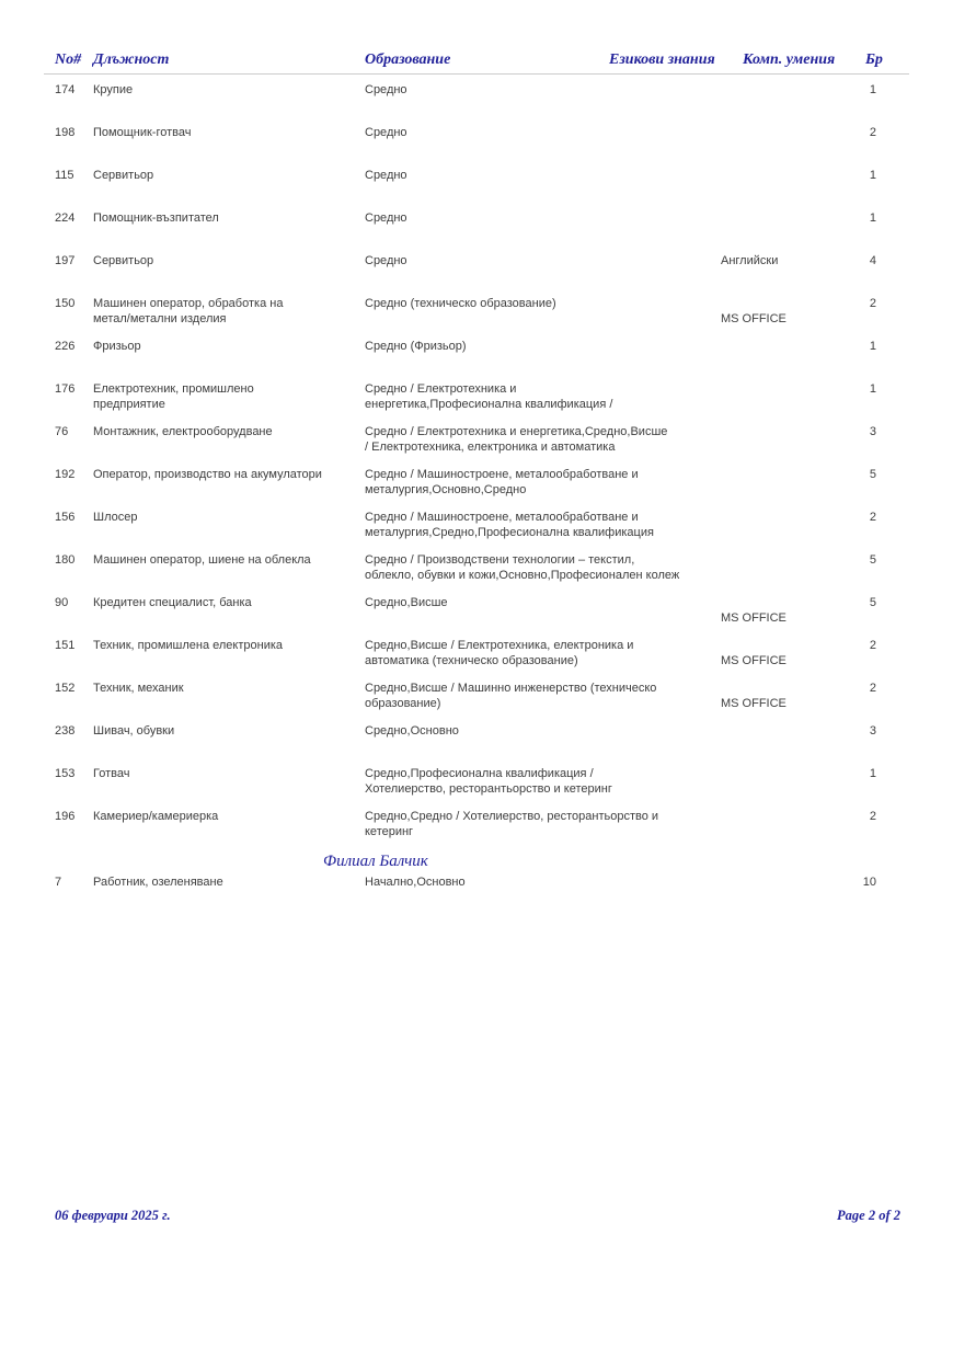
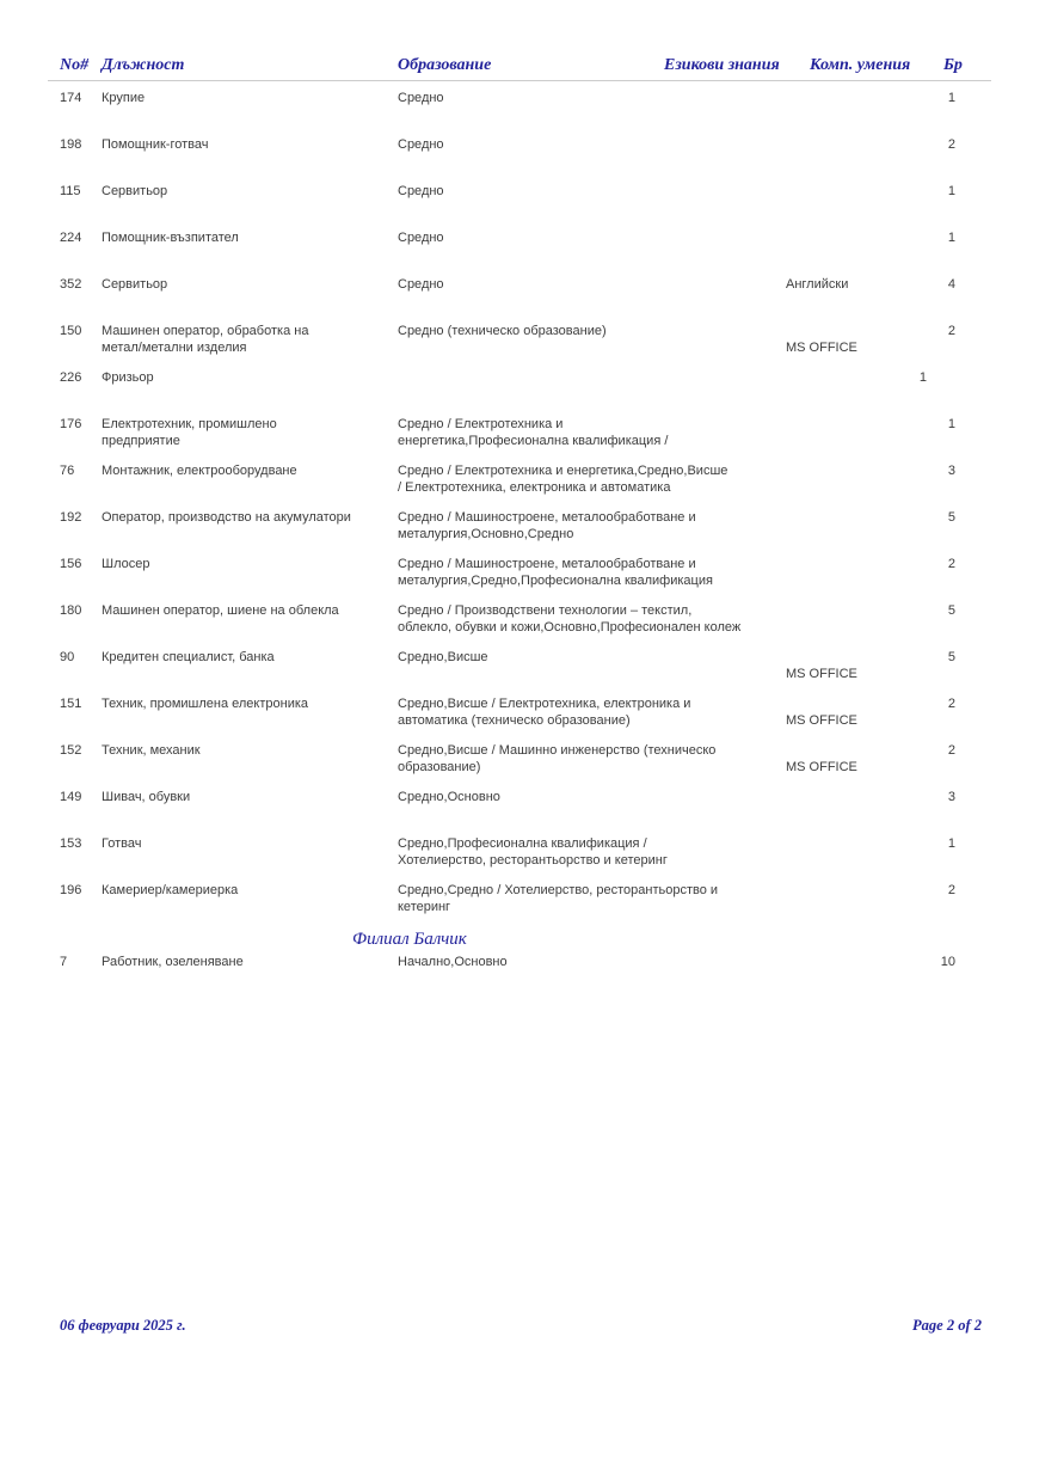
  No#
  Длъжност
  Образование
  Езикови знания
  Комп. умения
  Бр
  174
  Крупие
  Средно
  1
  198
  Помощник-готвач
  Средно
  2
  115
  Сервитьор
  Средно
  1
  224
  Помощник-възпитател
  Средно
  1
- 197
+ 352
  Сервитьор
  Средно
  Английски
  4
  150
  Машинен оператор, обработка на
  метал/метални изделия
  Средно (техническо образование)
  MS OFFICE
  2
  226
  Фризьор
- Средно (Фризьор)
  1
  176
  Електротехник, промишлено
  предприятие
  Средно / Електротехника и
  енергетика,Професионална квалификация /
  1
  76
  Монтажник, електрооборудване
  Средно / Електротехника и енергетика,Средно,Висше
  / Електротехника, електроника и автоматика
  3
  192
  Оператор, производство на акумулатори
  Средно / Машиностроене, металообработване и
  металургия,Основно,Средно
  5
  156
  Шлосер
  Средно / Машиностроене, металообработване и
  металургия,Средно,Професионална квалификация
  2
  180
  Машинен оператор, шиене на облекла
  Средно / Производствени технологии – текстил,
  облекло, обувки и кожи,Основно,Професионален колеж
  5
  90
  Кредитен специалист, банка
  Средно,Висше
  MS OFFICE
  5
  151
  Техник, промишлена електроника
  Средно,Висше / Електротехника, електроника и
  автоматика (техническо образование)
  MS OFFICE
  2
  152
  Техник, механик
  Средно,Висше / Машинно инженерство (техническо
  образование)
  MS OFFICE
  2
- 238
+ 149
  Шивач, обувки
  Средно,Основно
  3
  153
  Готвач
  Средно,Професионална квалификация /
  Хотелиерство, ресторантьорство и кетеринг
  1
  196
  Камериер/камериерка
  Средно,Средно / Хотелиерство, ресторантьорство и
  кетеринг
  2
  Филиал Балчик
  7
  Работник, озеленяване
  Начално,Основно
  10
  06 февруари 2025 г.
  Page 2 of 2
